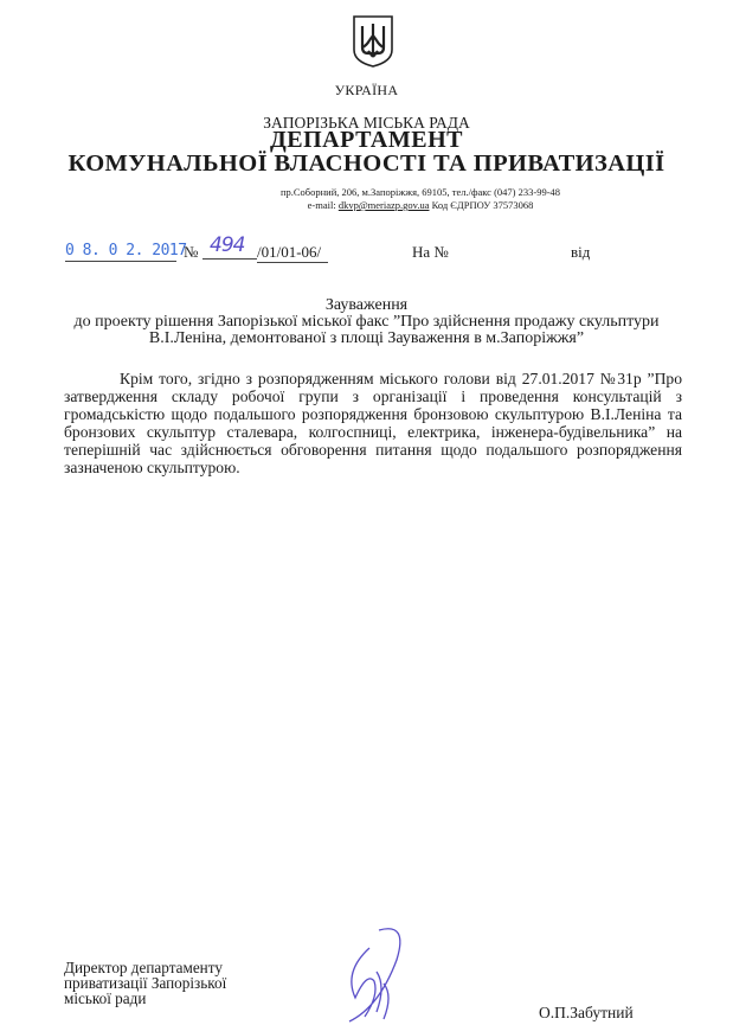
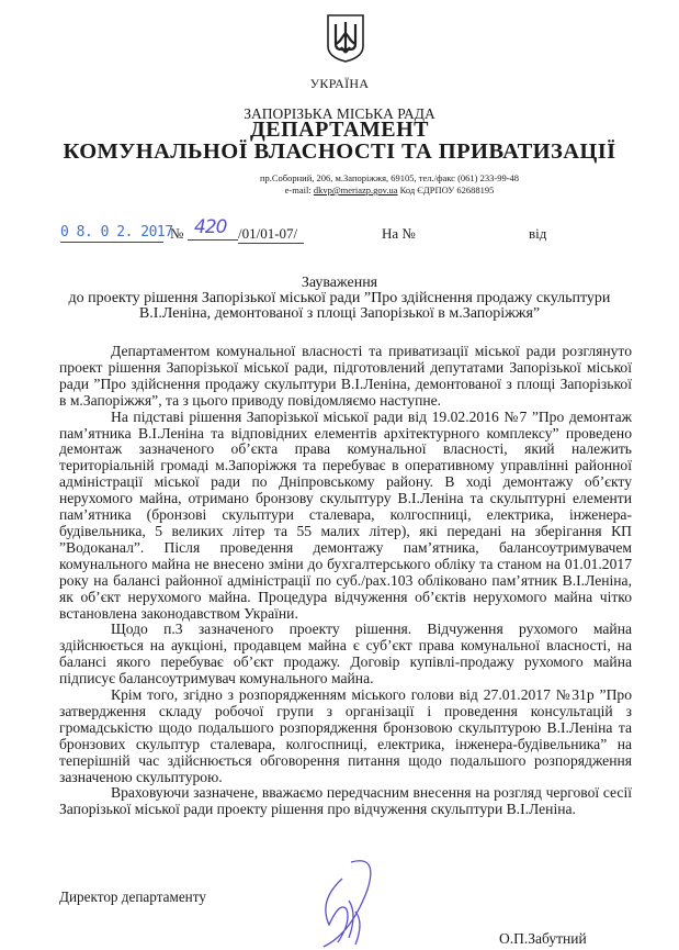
  УКРАЇНА
  ЗАПОРІЗЬКА МІСЬКА РАДА
  ДЕПАРТАМЕНТ
  КОМУНАЛЬНОЇ ВЛАСНОСТІ ТА ПРИВАТИЗАЦІЇ
- пр.Соборний, 206, м.Запоріжжя, 69105, тел./факс (047) 233-99-48
+ пр.Соборний, 206, м.Запоріжжя, 69105, тел./факс (061) 233-99-48
- e-mail: dkvp@meriazp.gov.ua Код ЄДРПОУ 37573068
+ e-mail: dkvp@meriazp.gov.ua Код ЄДРПОУ 62688195
  0 8. 0 2. 2017
  №
- 494
+ 420
- /01/01-06/
+ /01/01-07/
  На №
  від
  Зауваження
- до проекту рішення Запорізької міської факс ”Про здійснення продажу скульптури
+ до проекту рішення Запорізької міської ради ”Про здійснення продажу скульптури
- В.І.Леніна, демонтованої з площі Зауваження в м.Запоріжжя”
+ В.І.Леніна, демонтованої з площі Запорізької в м.Запоріжжя”
+ Департаментом комунальної власності та приватизації міської ради розглянуто проект рішення Запорізької міської ради, підготовлений депутатами Запорізької міської ради ”Про здійснення продажу скульптури В.І.Леніна, демонтованої з площі Запорізької в м.Запоріжжя”, та з цього приводу повідомляємо наступне.
+ На підставі рішення Запорізької міської ради від 19.02.2016 №7 ”Про демонтаж пам’ятника В.І.Леніна та відповідних елементів архітектурного комплексу” проведено демонтаж зазначеного об’єкта права комунальної власності, який належить територіальній громаді м.Запоріжжя та перебуває в оперативному управлінні районної адміністрації міської ради по Дніпровському району. В ході демонтажу об’єкту нерухомого майна, отримано бронзову скульптуру В.І.Леніна та скульптурні елементи пам’ятника (бронзові скульптури сталевара, колгоспниці, електрика, інженера-будівельника, 5 великих літер та 55 малих літер), які передані на зберігання КП ”Водоканал”. Після проведення демонтажу пам’ятника, балансоутримувачем комунального майна не внесено зміни до бухгалтерського обліку та станом на 01.01.2017 року на балансі районної адміністрації по суб./рах.103 обліковано пам’ятник В.І.Леніна, як об’єкт нерухомого майна. Процедура відчуження об’єктів нерухомого майна чітко встановлена законодавством України.
+ Щодо п.3 зазначеного проекту рішення. Відчуження рухомого майна здійснюється на аукціоні, продавцем майна є суб’єкт права комунальної власності, на балансі якого перебуває об’єкт продажу. Договір купівлі-продажу рухомого майна підписує балансоутримувач комунального майна.
  Крім того, згідно з розпорядженням міського голови від 27.01.2017 №31р ”Про затвердження складу робочої групи з організації і проведення консультацій з громадськістю щодо подальшого розпорядження бронзовою скульптурою В.І.Леніна та бронзових скульптур сталевара, колгоспниці, електрика, інженера-будівельника” на теперішній час здійснюється обговорення питання щодо подальшого розпорядження зазначеною скульптурою.
+ Враховуючи зазначене, вважаємо передчасним внесення на розгляд чергової сесії Запорізької міської ради проекту рішення про відчуження скульптури В.І.Леніна.
  Директор департаменту
- приватизації Запорізької
- міської ради
  О.П.Забутний
